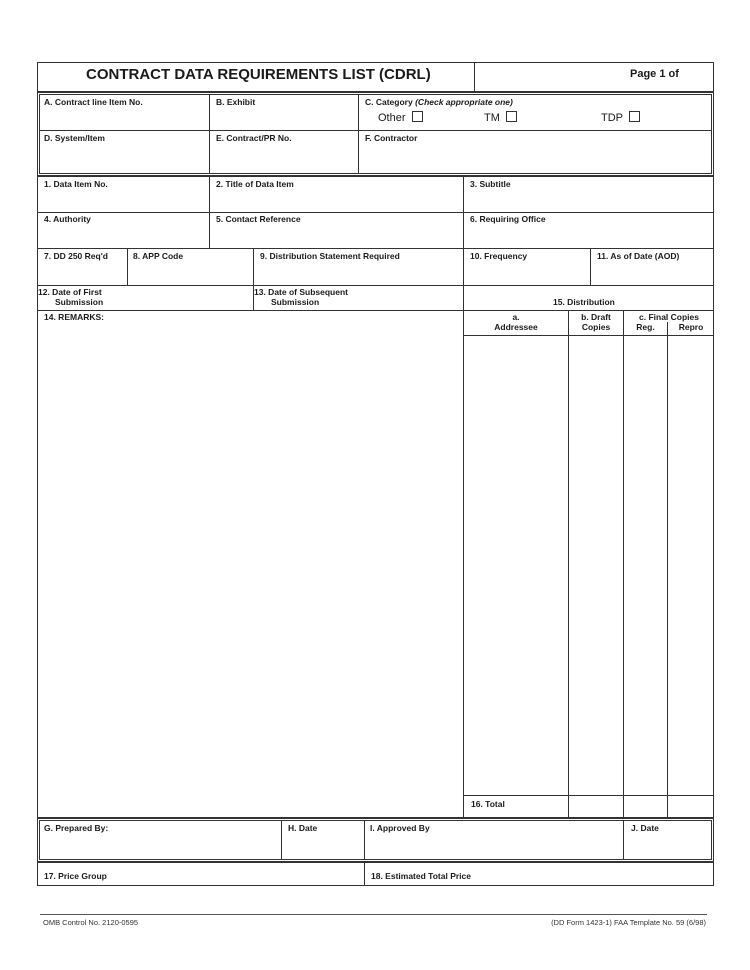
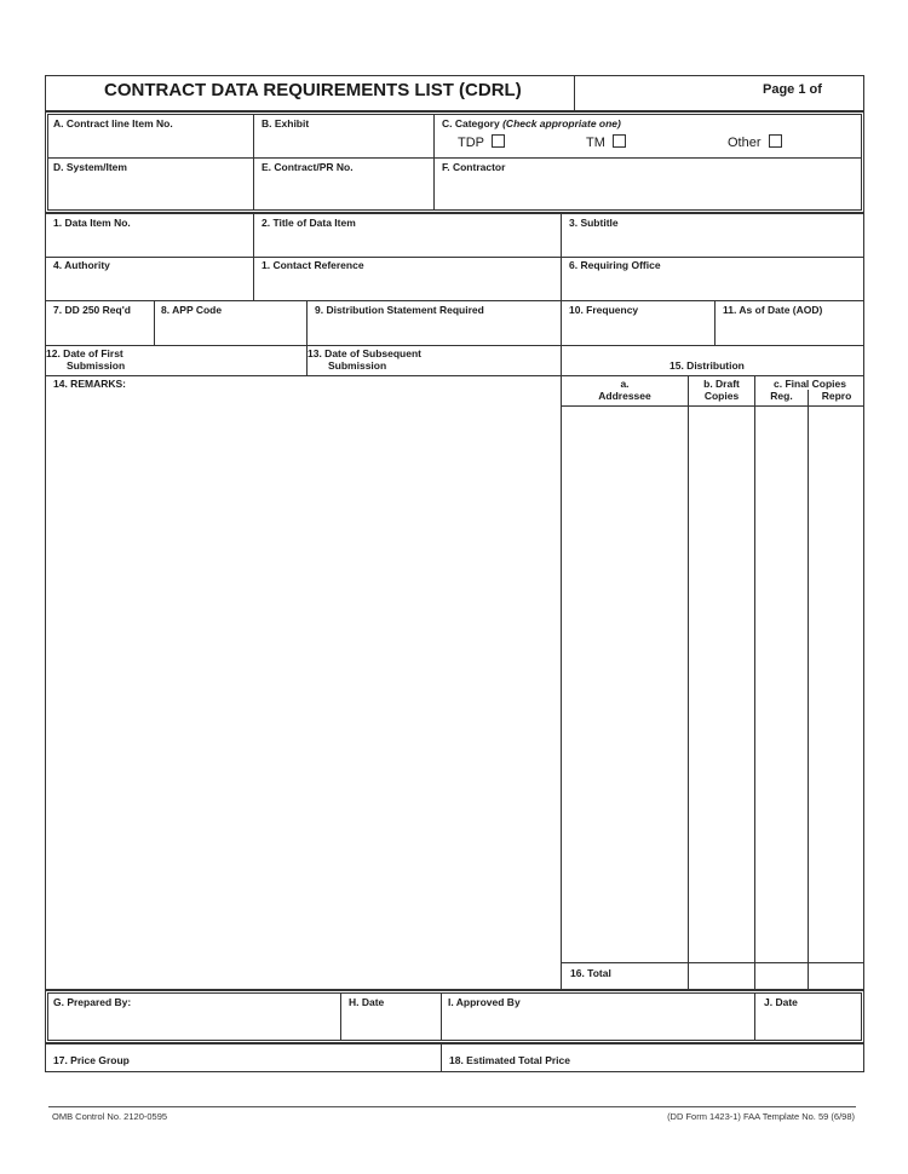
  CONTRACT DATA REQUIREMENTS LIST (CDRL)
  Page 1 of
  A. Contract line Item No.
  B. Exhibit
  C. Category (Check appropriate one)
- Other
+ TDP
  TM
- TDP
+ Other
  D. System/Item
  E. Contract/PR No.
  F. Contractor
  1. Data Item No.
  2. Title of Data Item
  3. Subtitle
  4. Authority
- 5. Contact Reference
+ 1. Contact Reference
  6. Requiring Office
  7. DD 250 Req'd
  8. APP Code
  9. Distribution Statement Required
  10. Frequency
  11. As of Date (AOD)
  12. Date of First
  Submission
  13. Date of Subsequent
  Submission
  15. Distribution
  14. REMARKS:
  a.
  Addressee
  b. Draft
  Copies
  c. Final Copies
  Reg.
  Repro
  16. Total
  G. Prepared By:
  H. Date
  I. Approved By
  J. Date
  17. Price Group
  18. Estimated Total Price
  OMB Control No. 2120-0595
  (DD Form 1423-1) FAA Template No. 59 (6/98)
